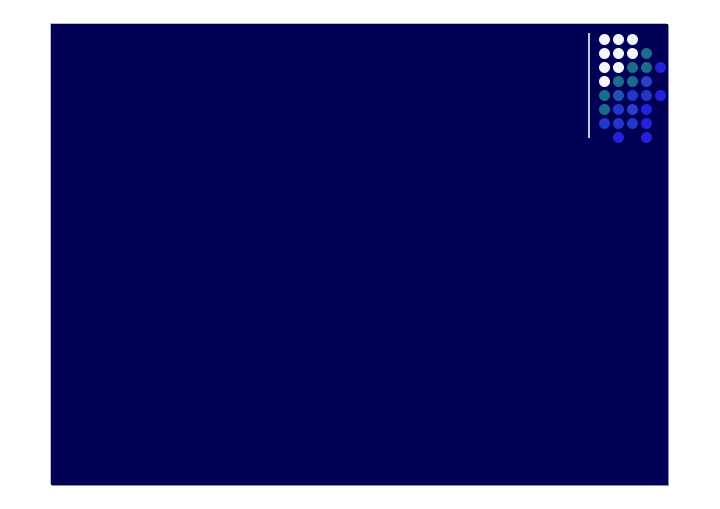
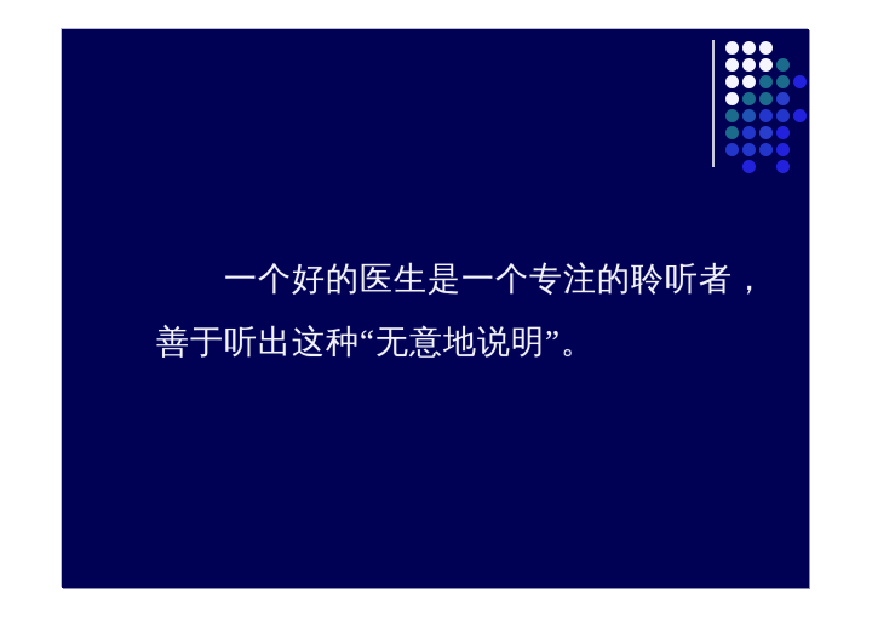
+ 一个好的医生是一个专注的聆听者，善于听出这种“无意地说明”。
